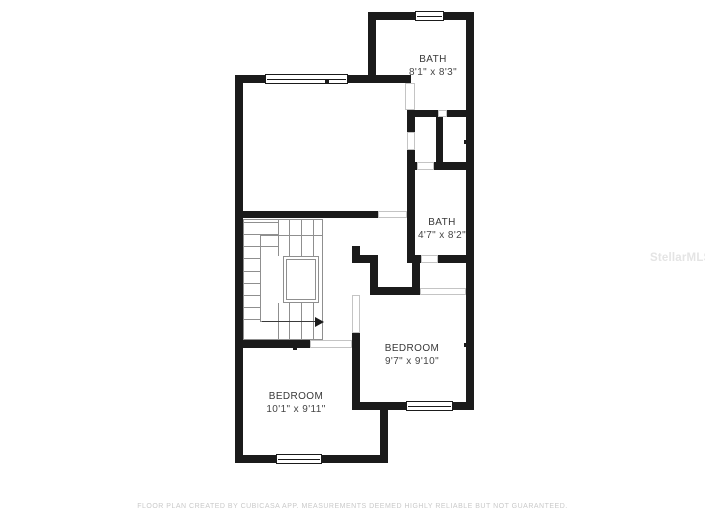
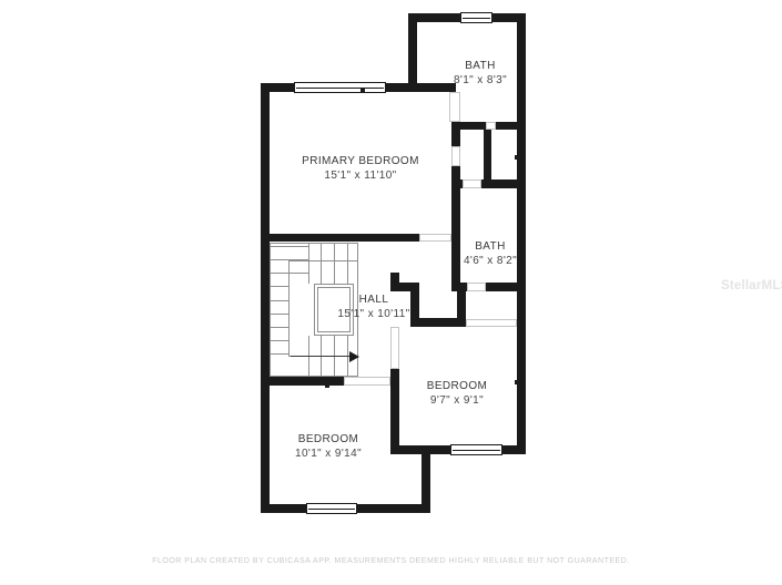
  BATH
  8'1" x 8'3"
+ PRIMARY BEDROOM
+ 15'1" x 11'10"
  BATH
- 4'7" x 8'2"
+ 4'6" x 8'2"
+ HALL
+ 15'1" x 10'11"
  BEDROOM
- 9'7" x 9'10"
+ 9'7" x 9'1"
  BEDROOM
- 10'1" x 9'11"
+ 10'1" x 9'14"
  StellarML
